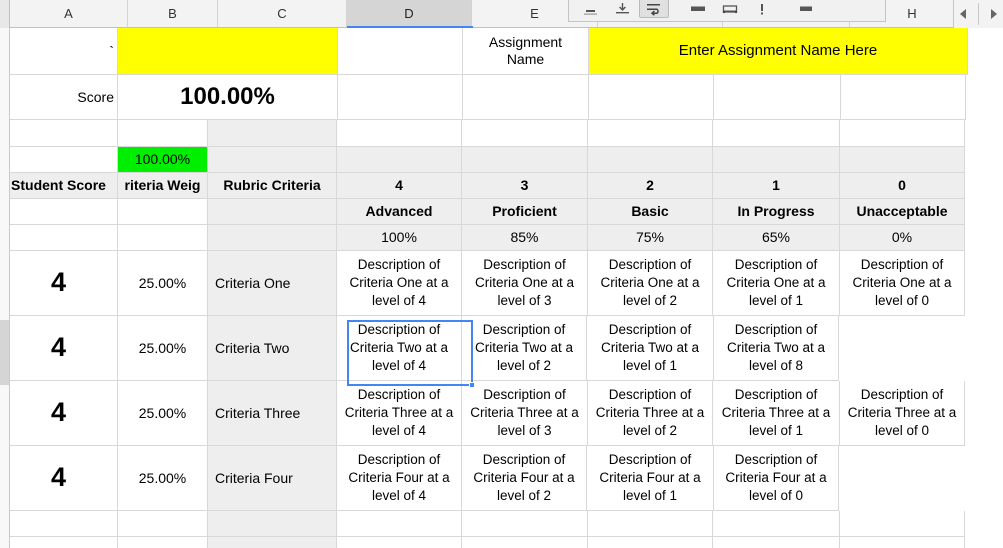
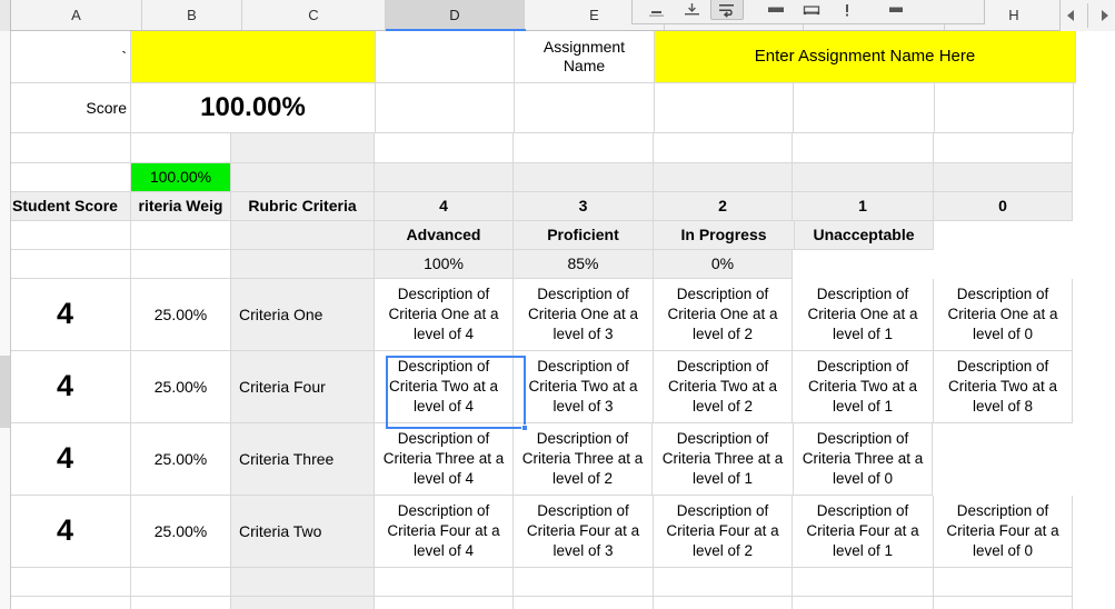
  A
  B
  C
  D
  E
  H
  `
  Assignment
  Name
  Enter Assignment Name Here
  Score
  100.00%
  100.00%
  Student Score
  riteria Weig
  Rubric Criteria
  4
  3
  2
  1
  0
  Advanced
  Proficient
- Basic
  In Progress
  Unacceptable
  100%
  85%
- 75%
- 65%
  0%
  4
  25.00%
  Criteria One
  Description of Criteria One at a level of 4
  Description of Criteria One at a level of 3
  Description of Criteria One at a level of 2
  Description of Criteria One at a level of 1
  Description of Criteria One at a level of 0
  4
  25.00%
- Criteria Two
+ Criteria Four
  Description of Criteria Two at a level of 4
+ Description of Criteria Two at a level of 3
  Description of Criteria Two at a level of 2
  Description of Criteria Two at a level of 1
  Description of Criteria Two at a level of 8
  4
  25.00%
  Criteria Three
  Description of Criteria Three at a level of 4
- Description of Criteria Three at a level of 3
  Description of Criteria Three at a level of 2
  Description of Criteria Three at a level of 1
  Description of Criteria Three at a level of 0
  4
  25.00%
- Criteria Four
+ Criteria Two
  Description of Criteria Four at a level of 4
+ Description of Criteria Four at a level of 3
  Description of Criteria Four at a level of 2
  Description of Criteria Four at a level of 1
  Description of Criteria Four at a level of 0
